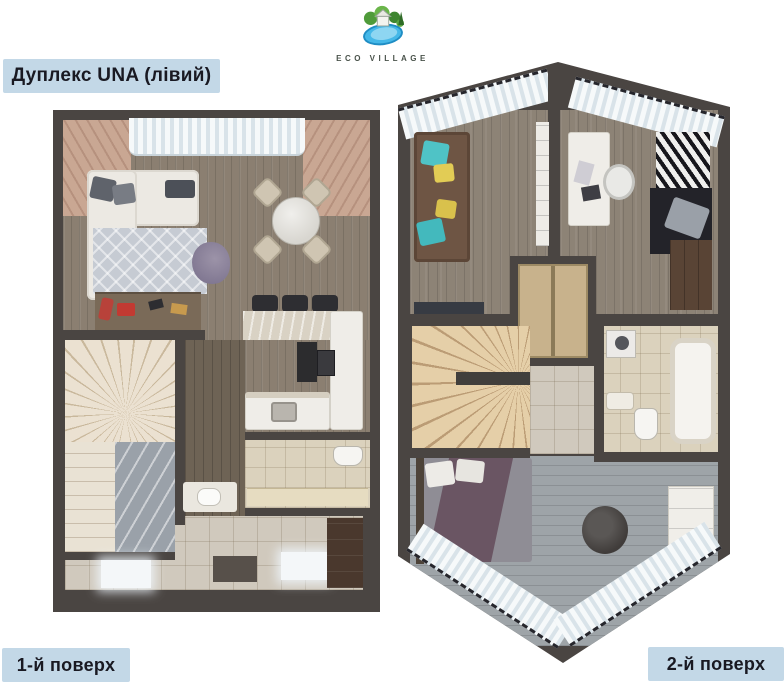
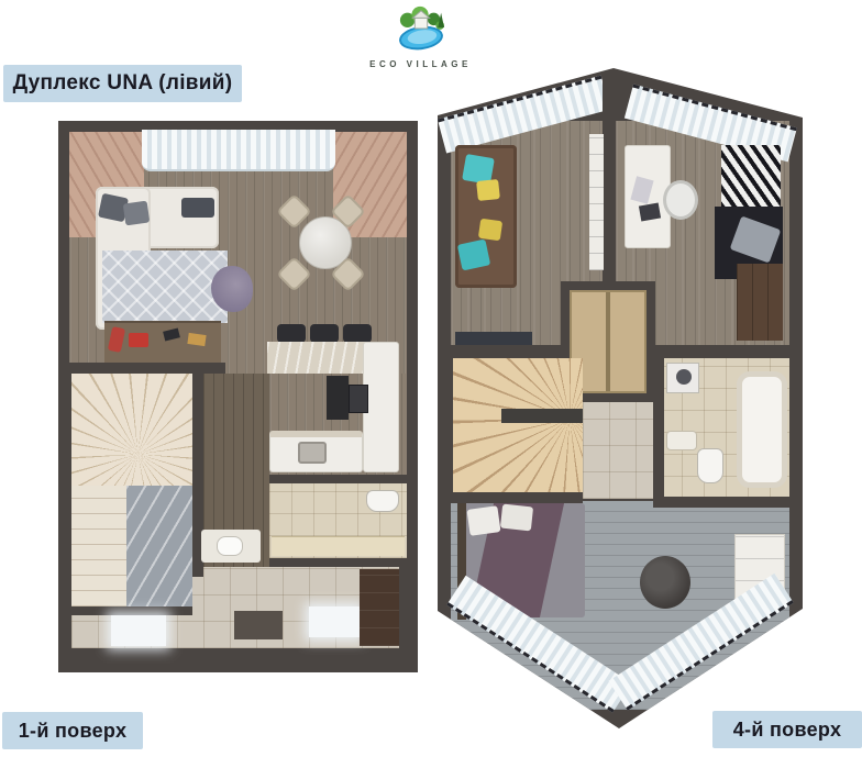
  Дуплекс UNA (лівий)
  ECO VILLAGE
  1-й поверх
- 2-й поверх
+ 4-й поверх
